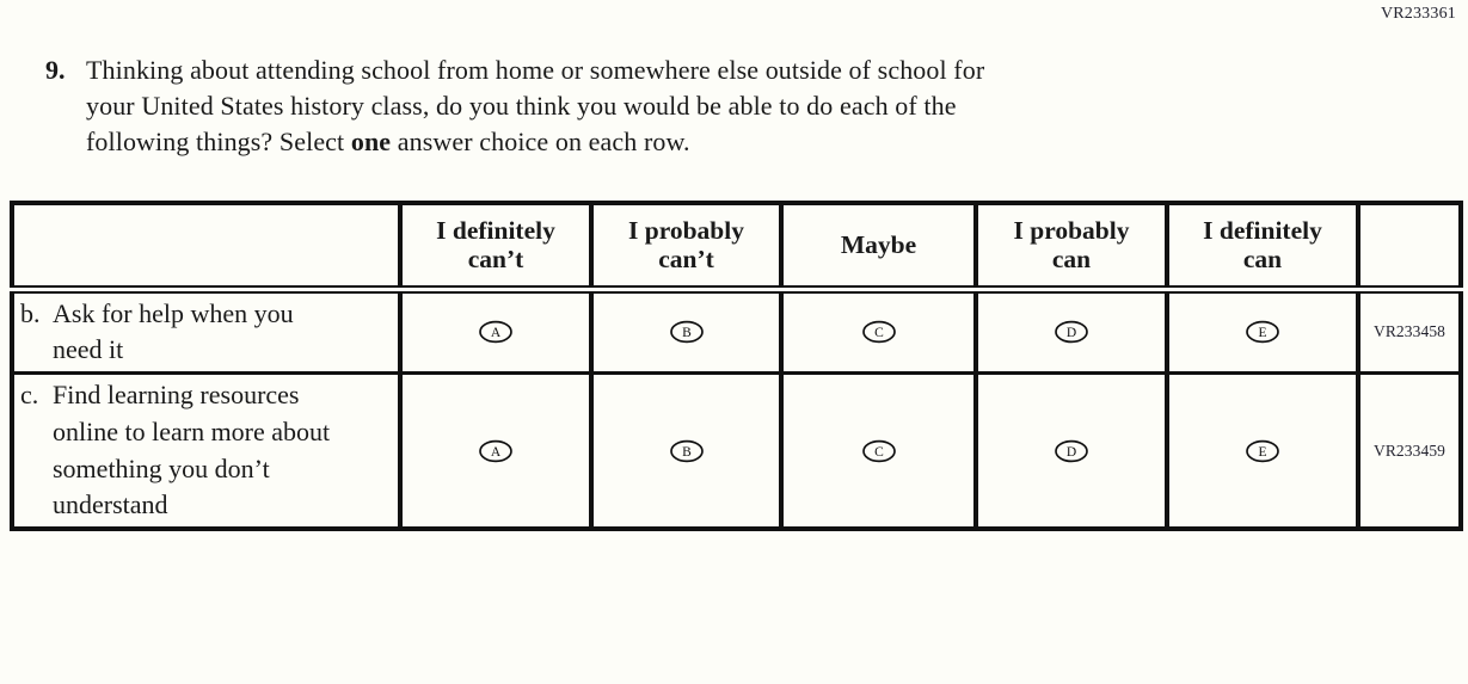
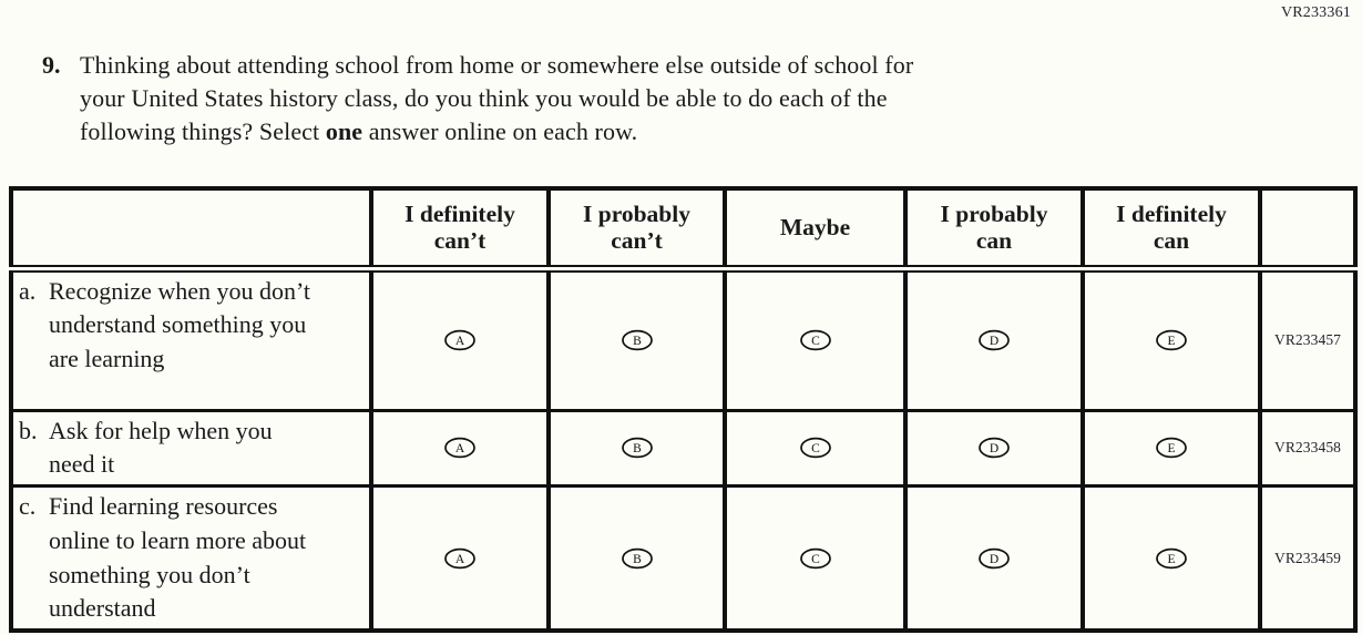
  VR233361
  9.
  Thinking about attending school from home or somewhere else outside of school for
  your United States history class, do you think you would be able to do each of the
- following things? Select one answer choice on each row.
+ following things? Select one answer online on each row.
  	I definitely can’t	I probably can’t	Maybe	I probably can	I definitely can
+ a. Recognize when you don’t understand something you are learning	A	B	C	D	E	VR233457
  b. Ask for help when you need it	A	B	C	D	E	VR233458
  c. Find learning resources online to learn more about something you don’t understand	A	B	C	D	E	VR233459
